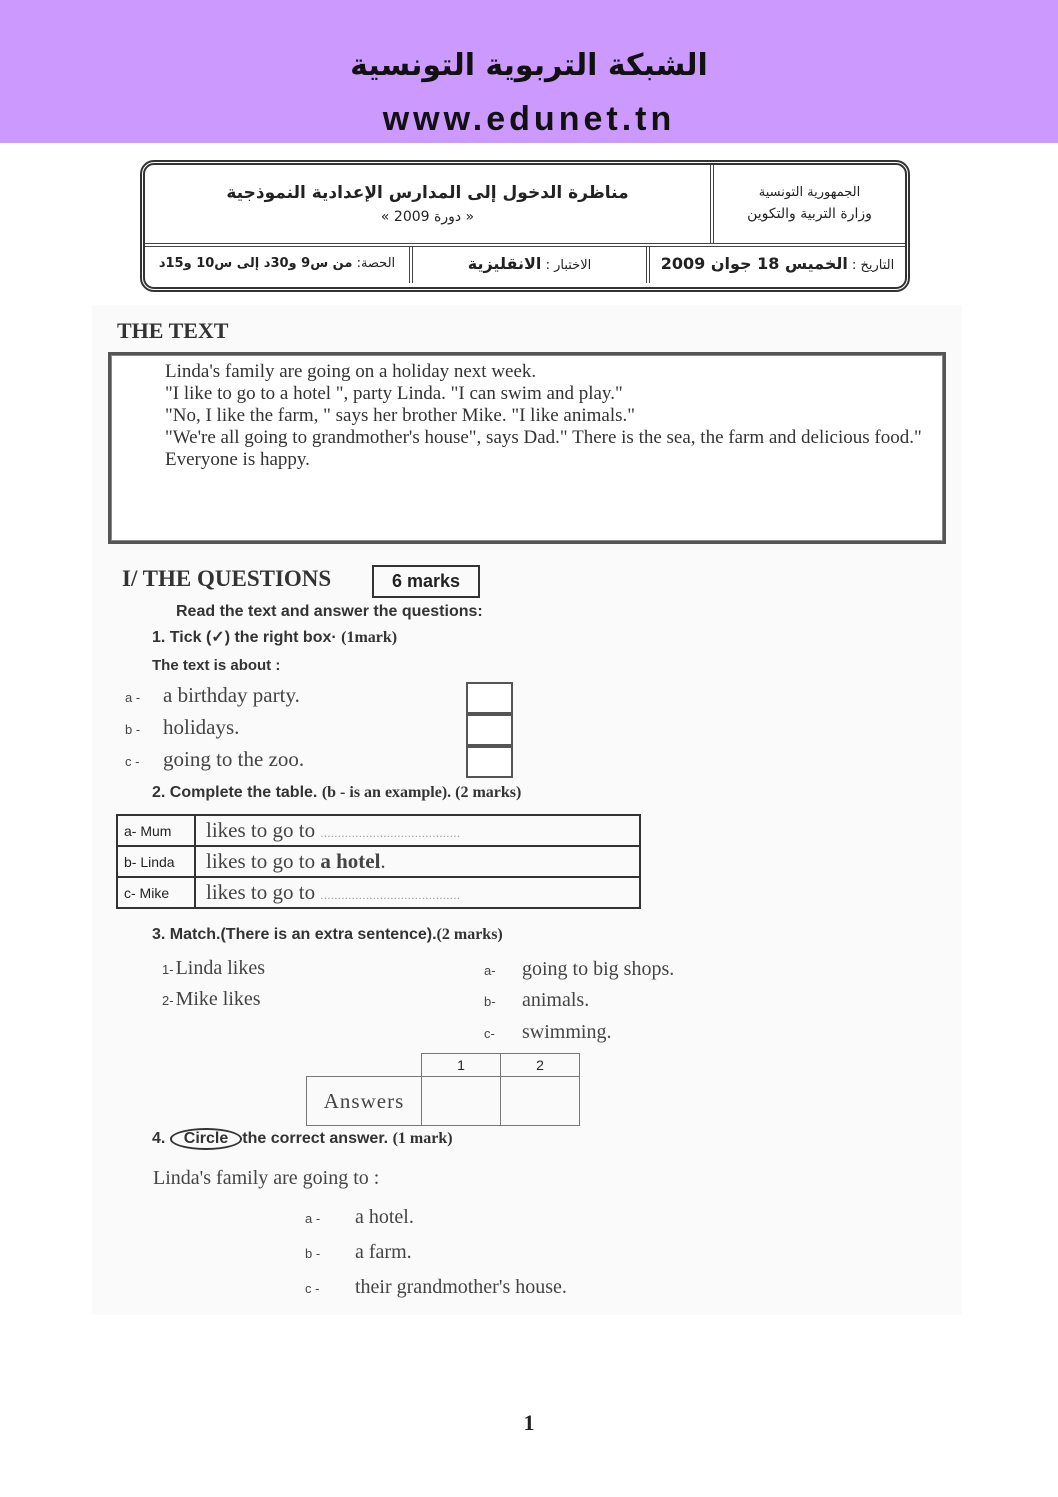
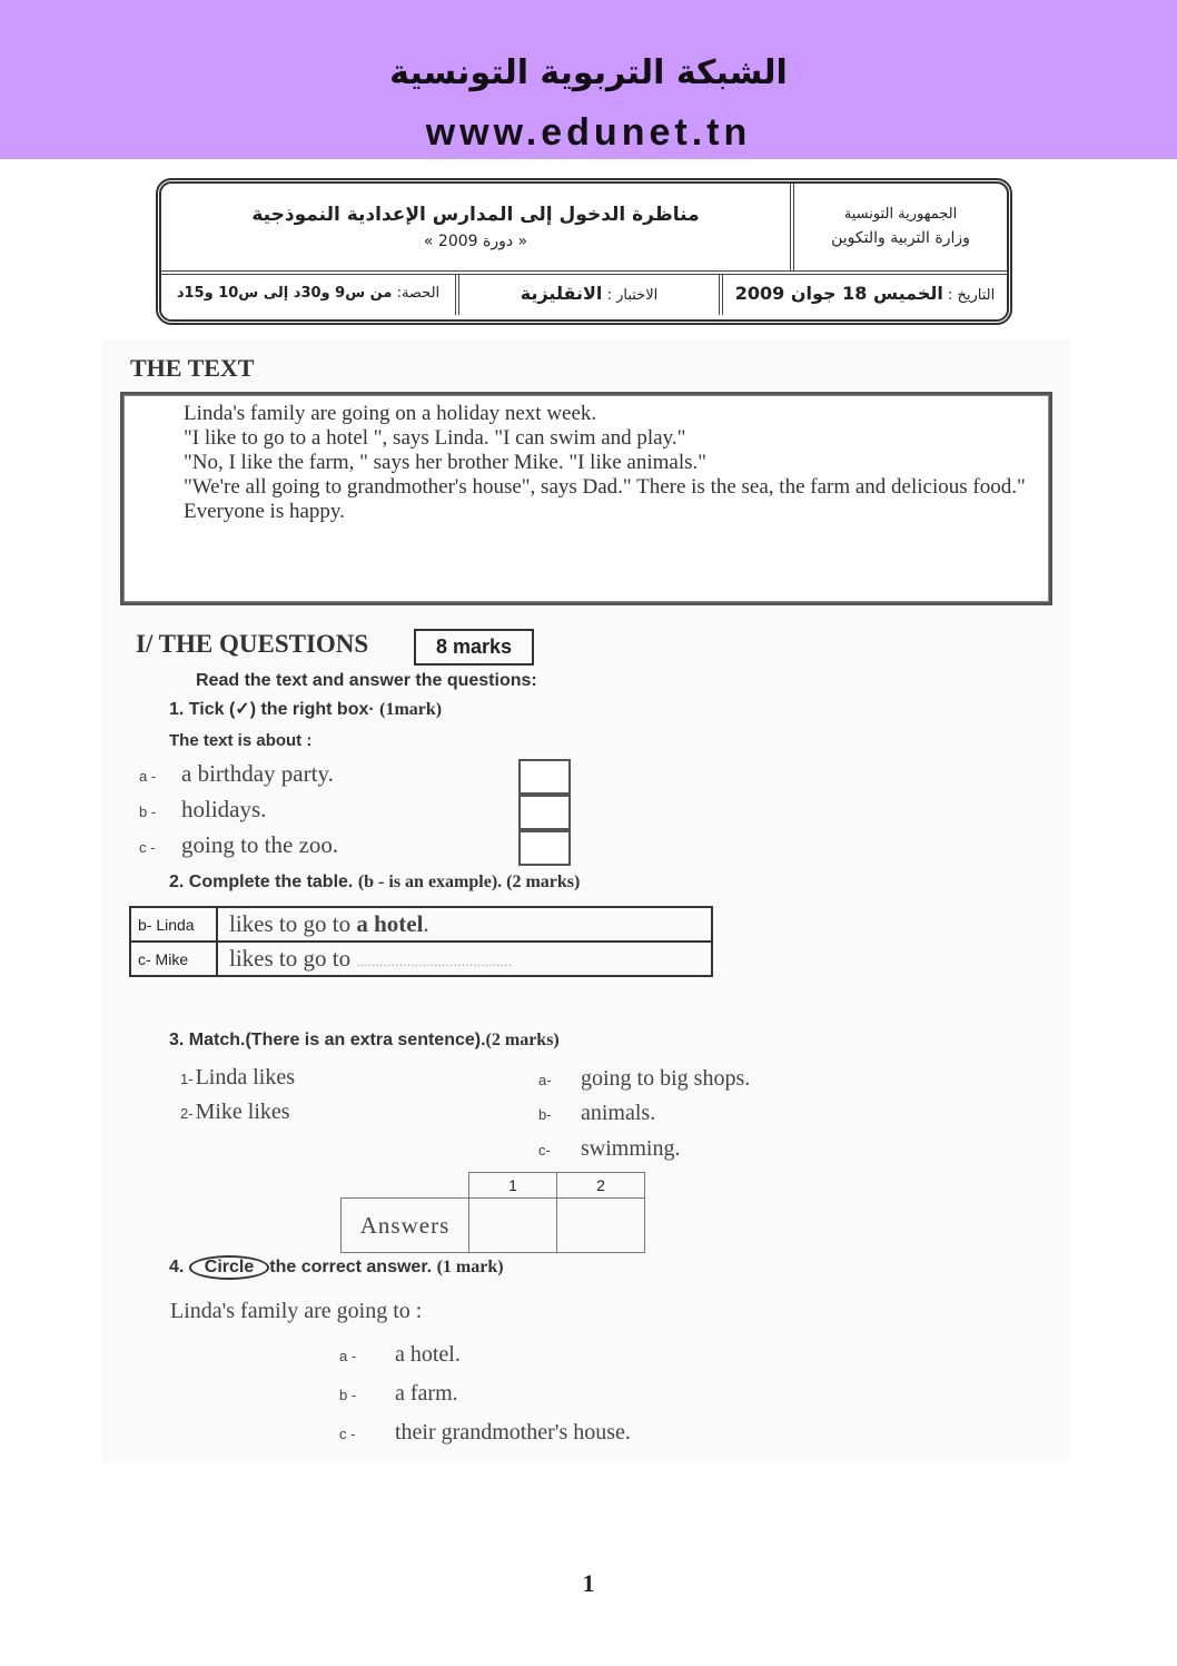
  الشبكة التربوية التونسية
  www.edunet.tn
  مناظرة الدخول إلى المدارس الإعدادية النموذجية
  « دورة 2009 »
  الجمهورية التونسية
  وزارة التربية والتكوين
  التاريخ : الخميس 18 جوان 2009
  الاختبار : الانقليزية
  الحصة: من س9 و30د إلى س10 و15د
  THE TEXT
  Linda's family are going on a holiday next week.
- "I like to go to a hotel ", party Linda. "I can swim and play."
+ "I like to go to a hotel ", says Linda. "I can swim and play."
  "No, I like the farm, " says her brother Mike. "I like animals."
  "We're all going to grandmother's house", says Dad." There is the sea, the farm and delicious food."
  Everyone is happy.
  I/ THE QUESTIONS
- 6 marks
+ 8 marks
  Read the text and answer the questions:
  1. Tick (✓) the right box· (1mark)
  The text is about :
  a - a birthday party.
  b - holidays.
  c - going to the zoo.
  2. Complete the table. (b - is an example). (2 marks)
- a- Mum	likes to go to ........................................
  b- Linda	likes to go to a hotel.
  c- Mike	likes to go to ........................................
  3. Match.(There is an extra sentence).(2 marks)
  1- Linda likes
  2- Mike likes
  a- going to big shops.
  b- animals.
  c- swimming.
  	1	2
  Answers
  4. Circle the correct answer. (1 mark)
  Linda's family are going to :
  a - a hotel.
  b - a farm.
  c - their grandmother's house.
  1
